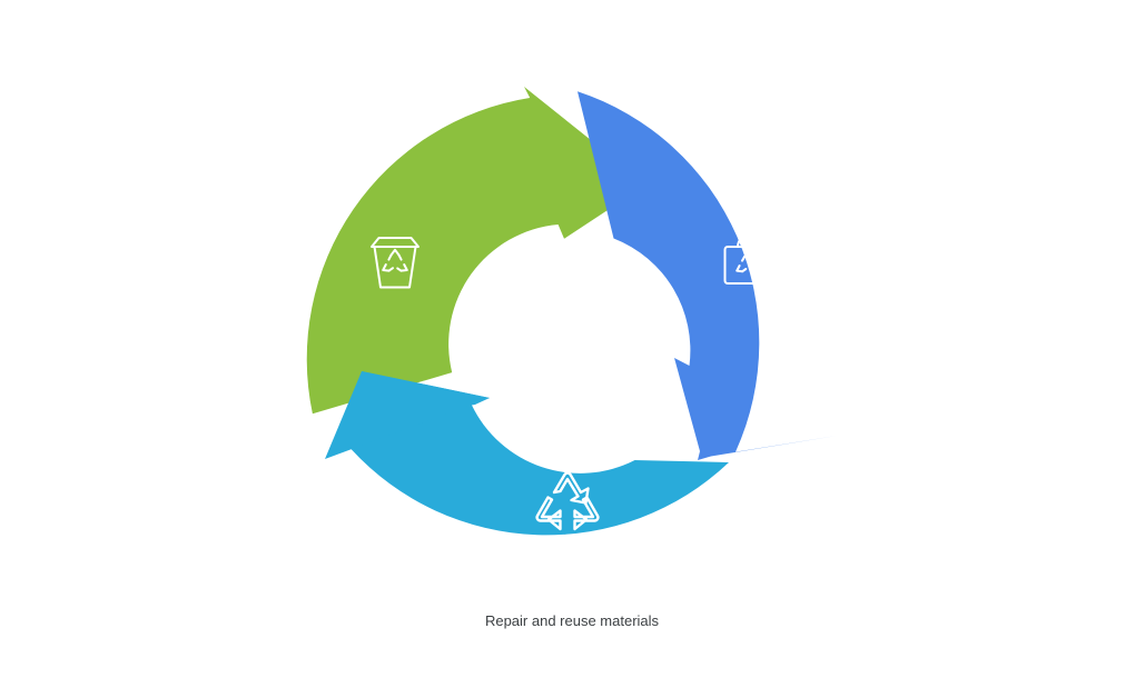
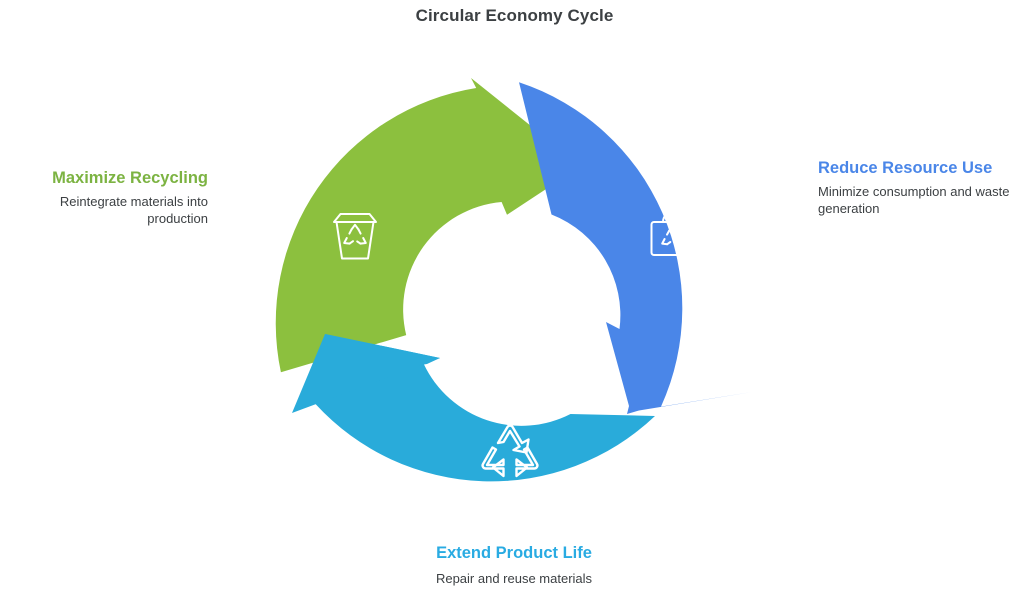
+ Circular Economy Cycle
+ Maximize Recycling
+ Reintegrate materials into production
+ Reduce Resource Use
+ Minimize consumption and waste generation
+ Extend Product Life
  Repair and reuse materials
